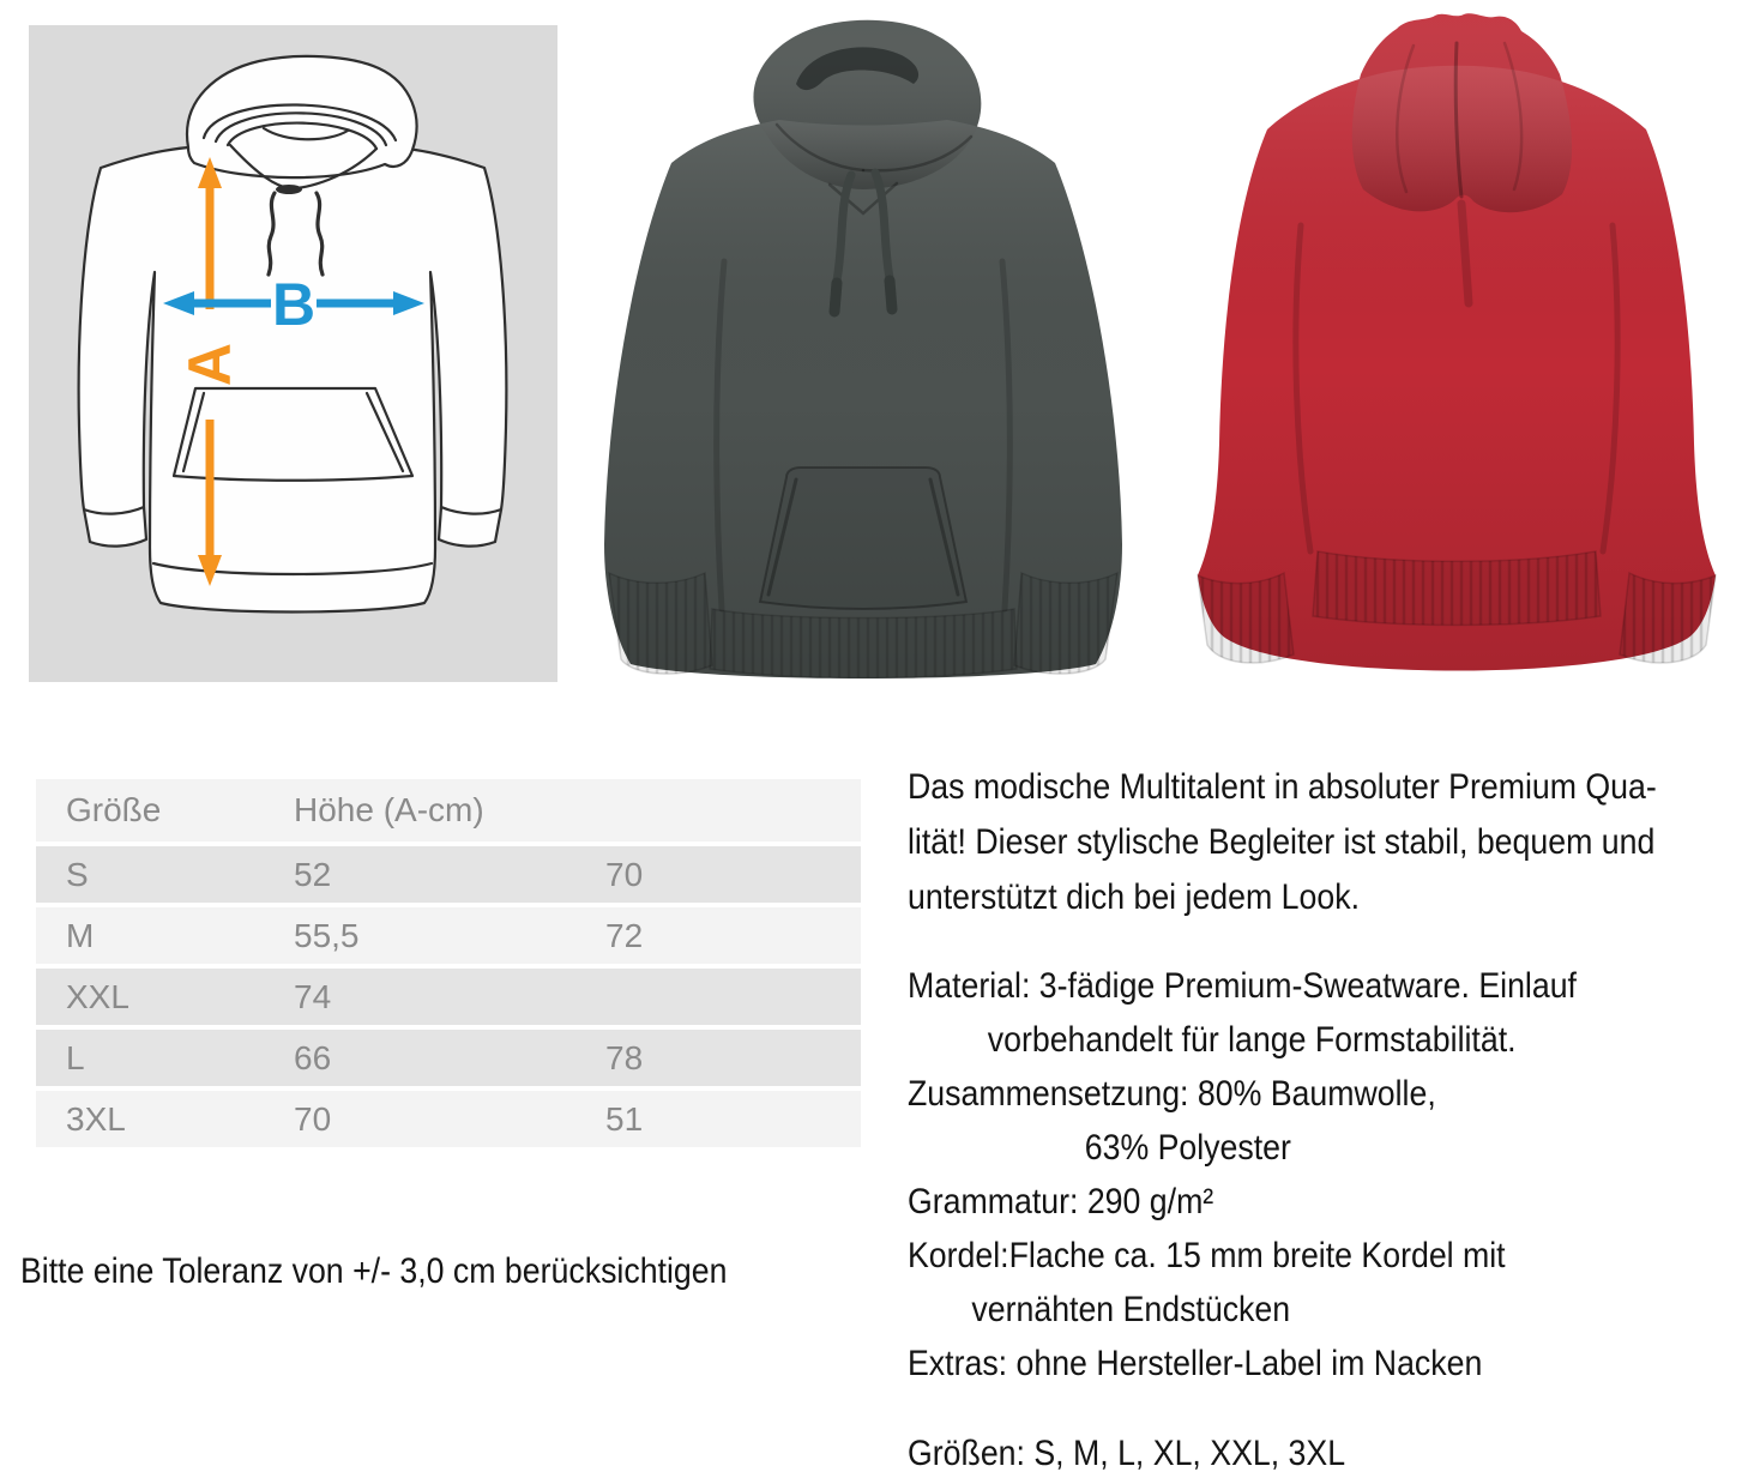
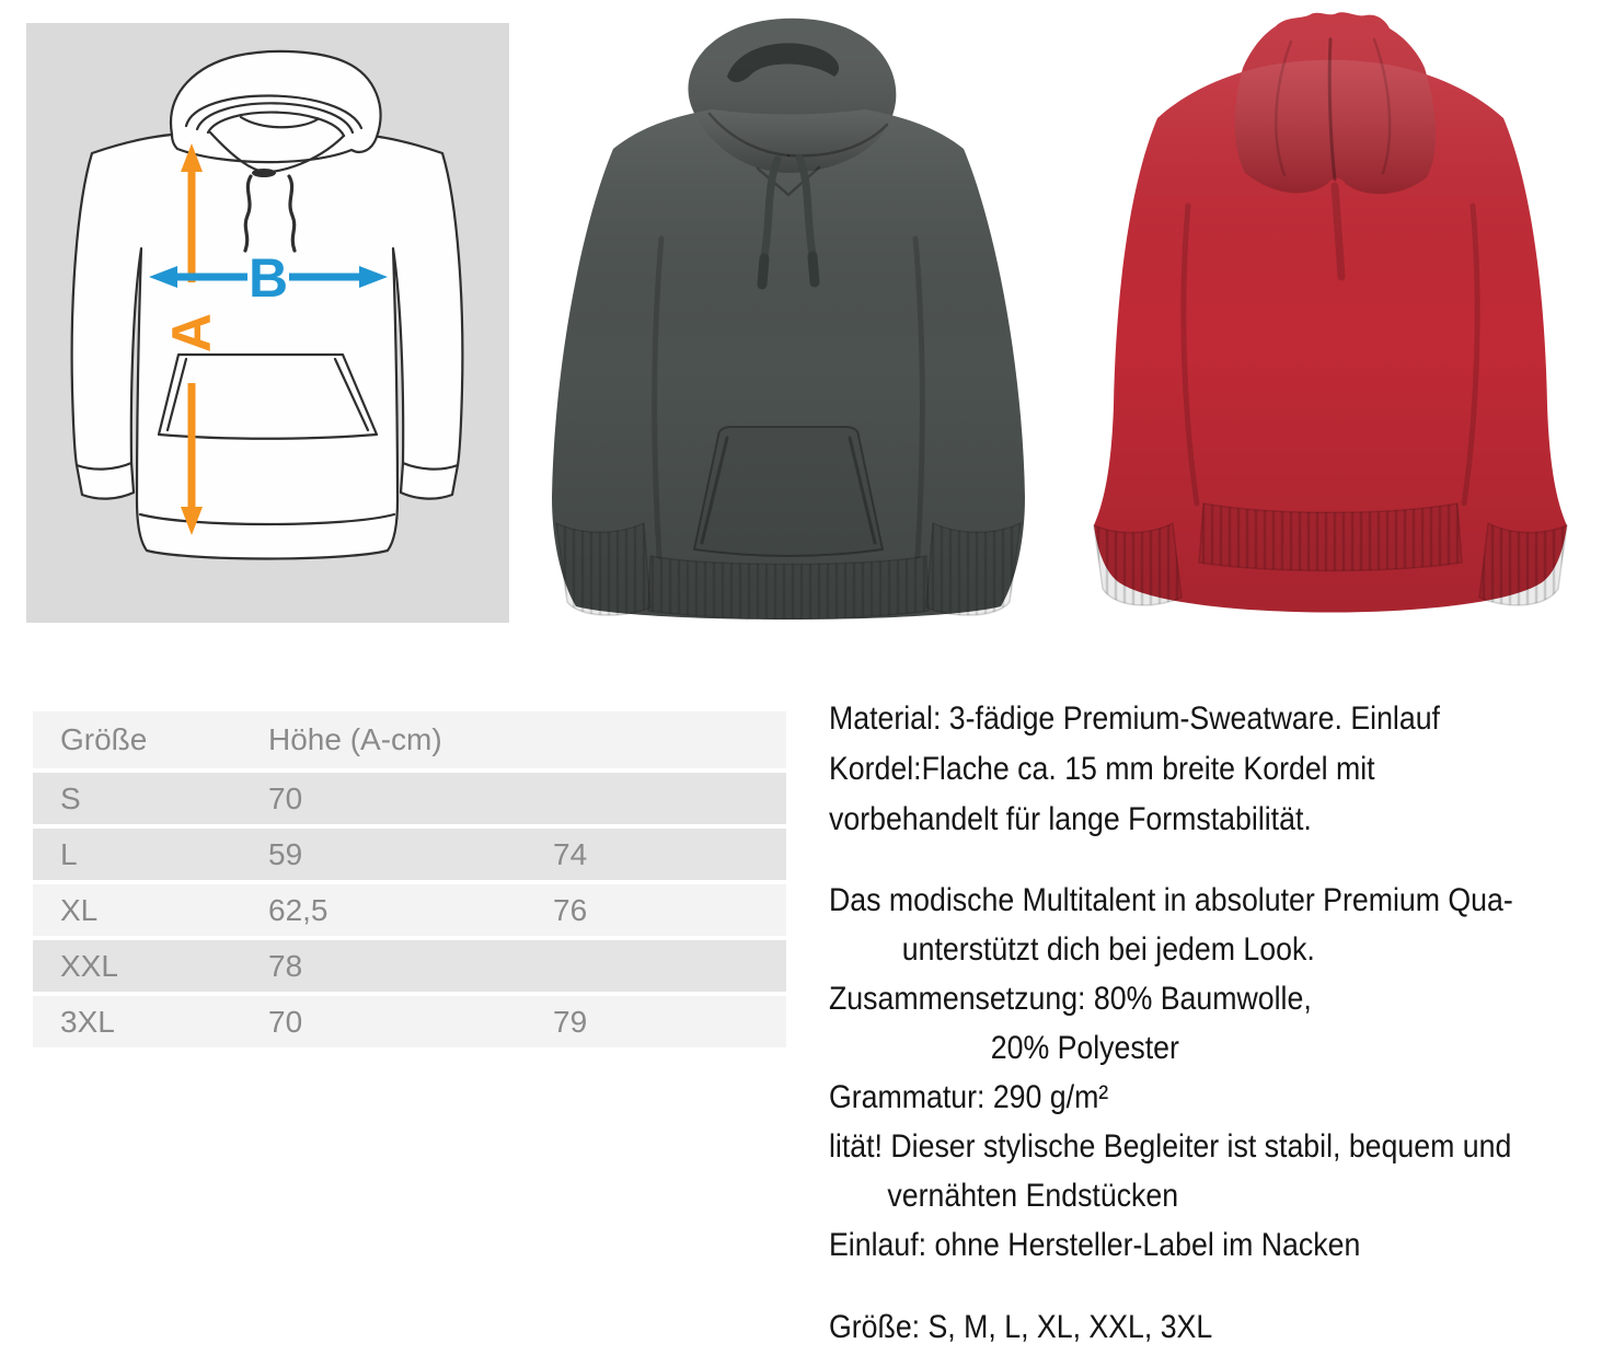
  B
  Größe
  Höhe (A-cm)
  S
- 52
  70
- M
- 55,5
- 72
- XXL
+ L
+ 59
  74
+ XL
+ 62,5
+ 76
- L
+ XXL
- 66
  78
  3XL
  70
- 51
+ 79
- Bitte eine Toleranz von +/- 3,0 cm berücksichtigen
- Das modische Multitalent in absoluter Premium Qua-
+ Material: 3-fädige Premium-Sweatware. Einlauf
- lität! Dieser stylische Begleiter ist stabil, bequem und
+ Kordel:Flache ca. 15 mm breite Kordel mit
- unterstützt dich bei jedem Look.
+ vorbehandelt für lange Formstabilität.
- Material: 3-fädige Premium-Sweatware. Einlauf
+ Das modische Multitalent in absoluter Premium Qua-
- vorbehandelt für lange Formstabilität.
+ unterstützt dich bei jedem Look.
  Zusammensetzung: 80% Baumwolle,
- 63% Polyester
+ 20% Polyester
  Grammatur: 290 g/m²
- Kordel:Flache ca. 15 mm breite Kordel mit
+ lität! Dieser stylische Begleiter ist stabil, bequem und
  vernähten Endstücken
- Extras: ohne Hersteller-Label im Nacken
+ Einlauf: ohne Hersteller-Label im Nacken
- Größen: S, M, L, XL, XXL, 3XL
+ Größe: S, M, L, XL, XXL, 3XL
